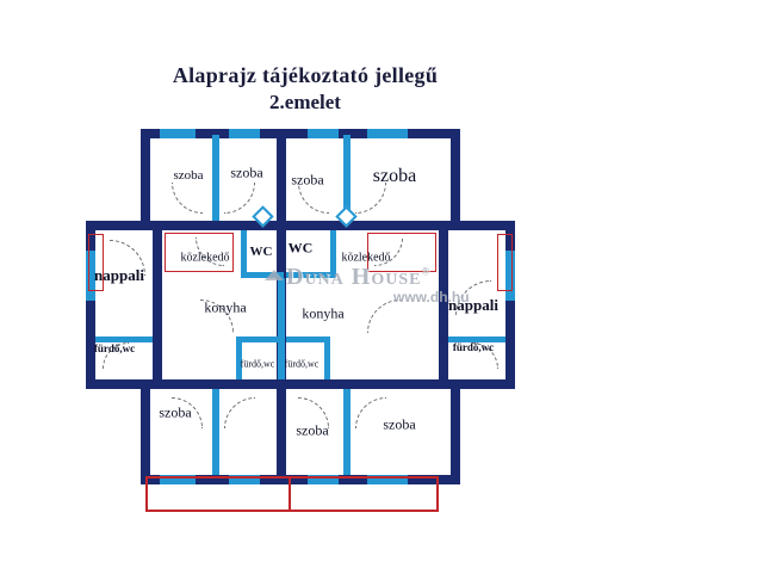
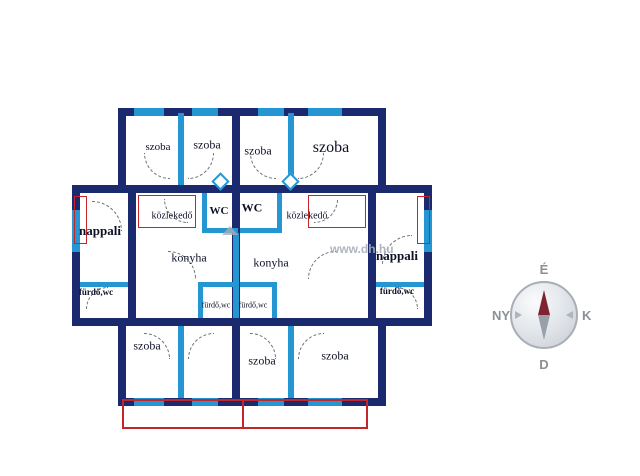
- Alaprajz tájékoztató jellegű
- 2.emelet
  szoba
  szoba
  szoba
  szoba
  közlekedő
  WC
  WC
  közlekedő
  nappali
  nappali
  konyha
  konyha
  fürdő,wc
  fürdő,wc
  fürdő,wc
  fürdő,wc
  szoba
  szoba
  szoba
- Duna House®
  www.dh.hu
+ É
+ NY
+ K
+ D
